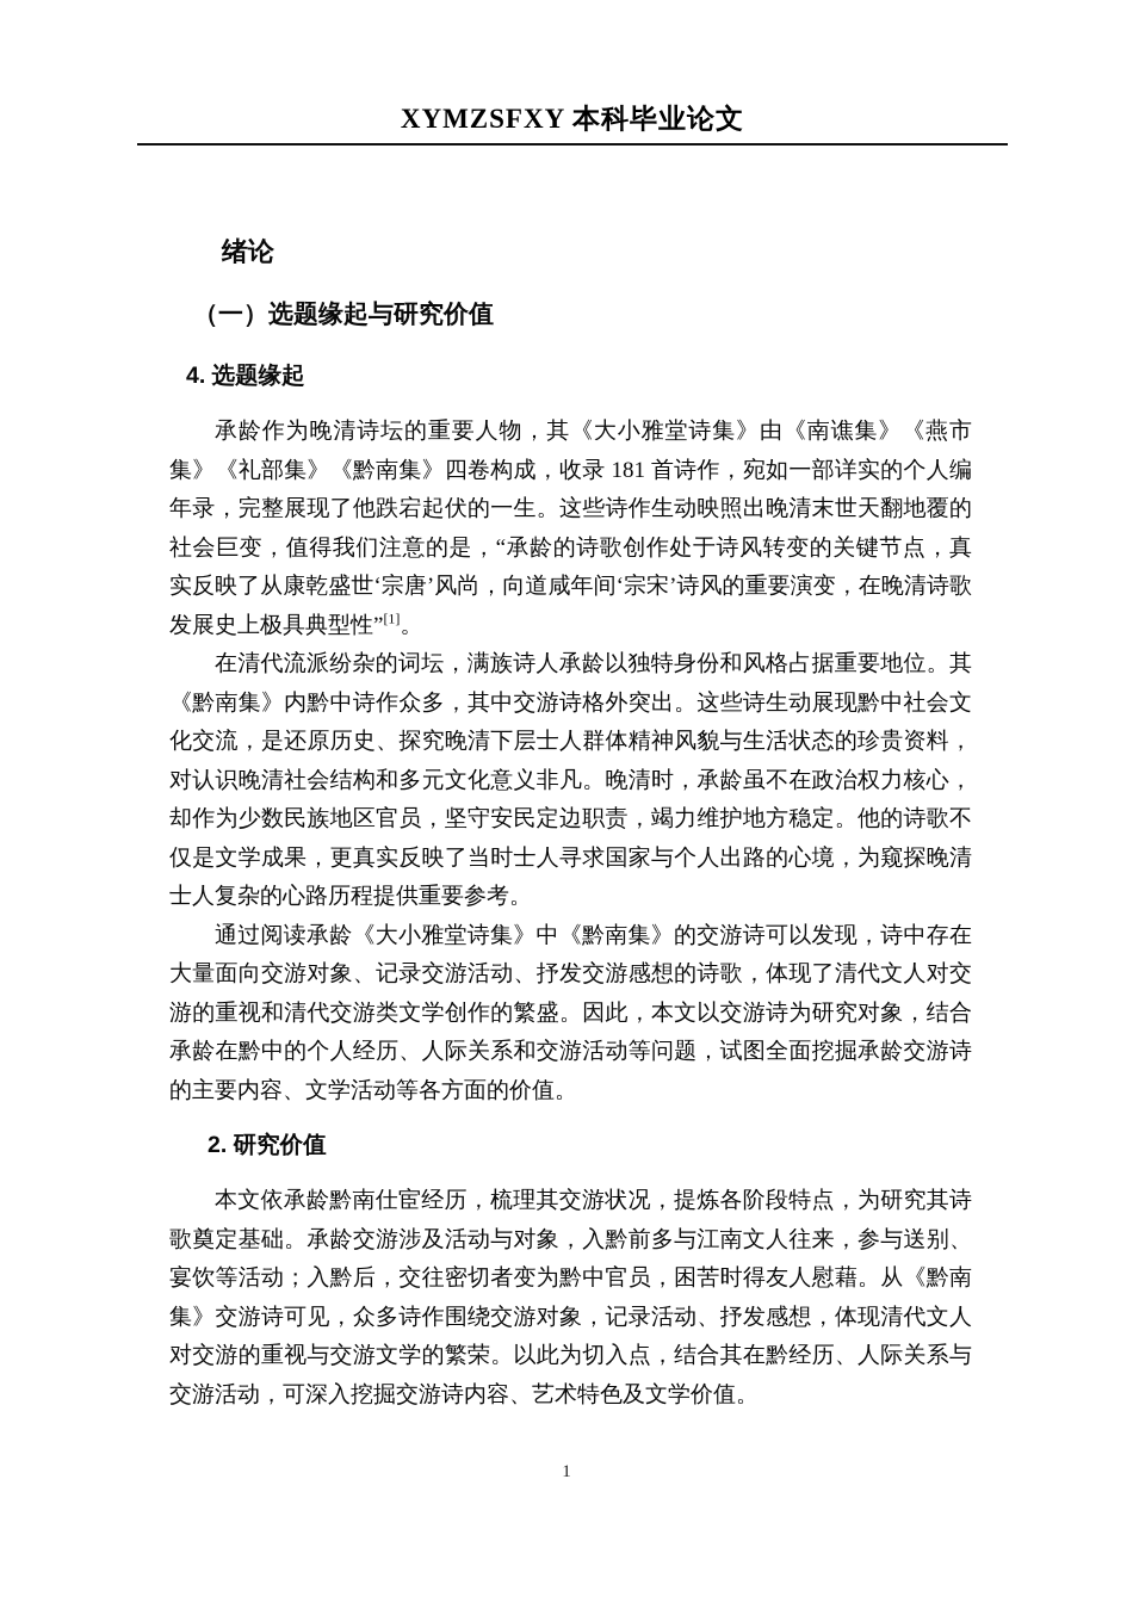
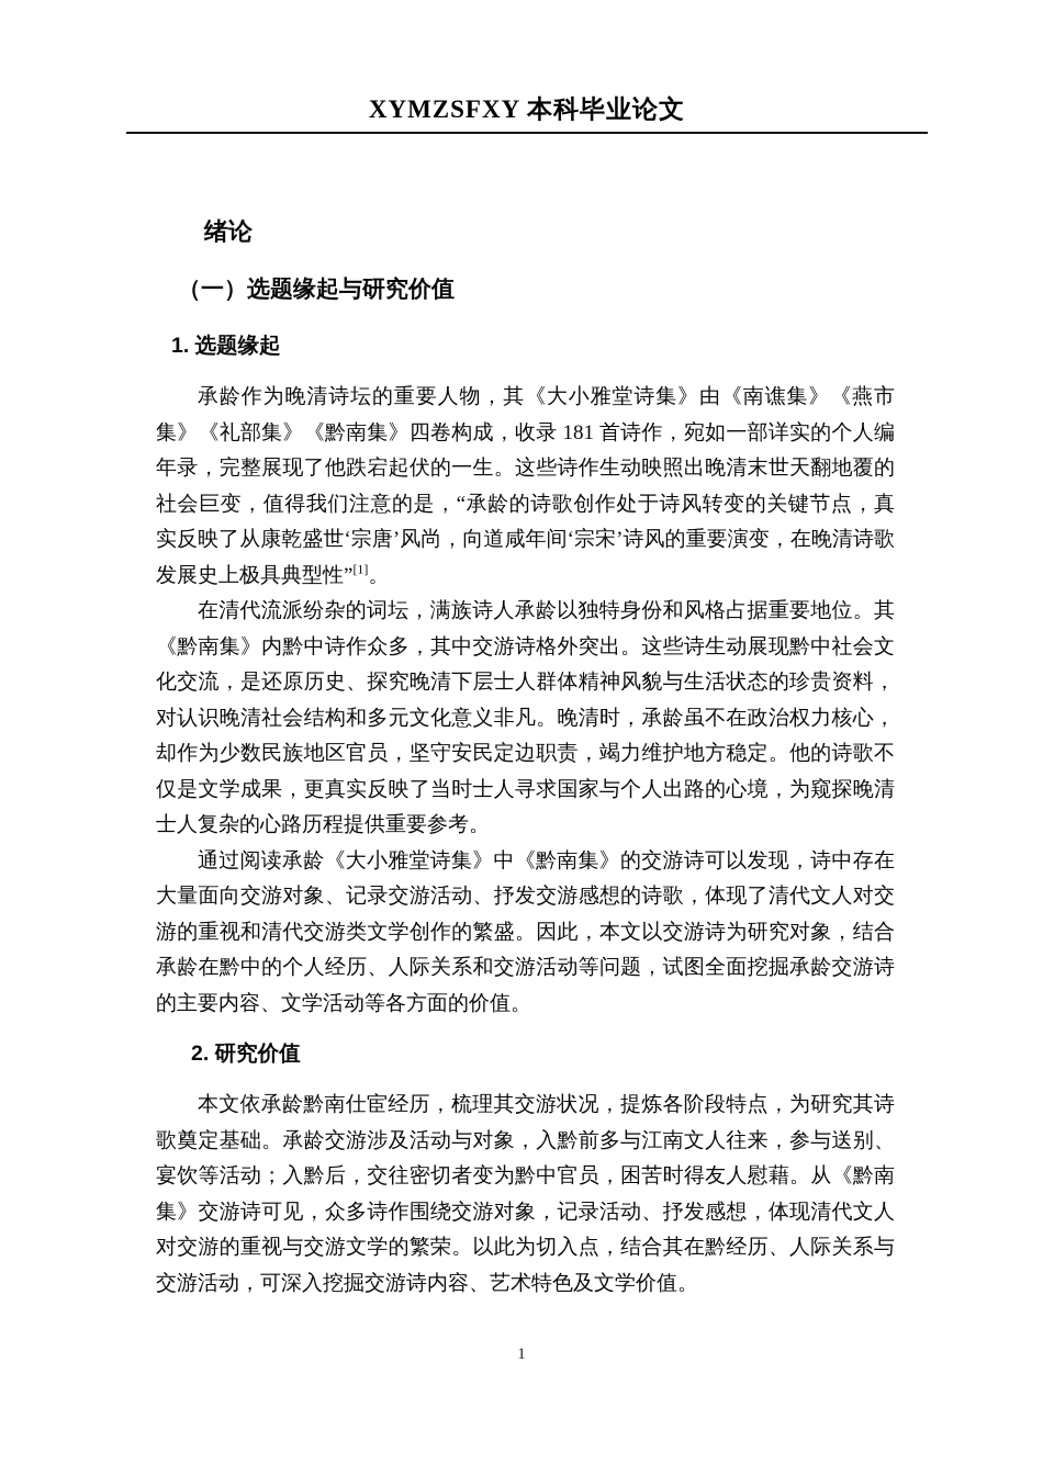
  XYMZSFXY 本科毕业论文
  绪论
  （一）选题缘起与研究价值
- 4. 选题缘起
+ 1. 选题缘起
  承龄作为晚清诗坛的重要人物，其《大小雅堂诗集》由《南谯集》《燕市集》《礼部集》《黔南集》四卷构成，收录 181 首诗作，宛如一部详实的个人编年录，完整展现了他跌宕起伏的一生。这些诗作生动映照出晚清末世天翻地覆的社会巨变，值得我们注意的是，“承龄的诗歌创作处于诗风转变的关键节点，真实反映了从康乾盛世‘宗唐’风尚，向道咸年间‘宗宋’诗风的重要演变，在晚清诗歌发展史上极具典型性”[1]。
  在清代流派纷杂的词坛，满族诗人承龄以独特身份和风格占据重要地位。其《黔南集》内黔中诗作众多，其中交游诗格外突出。这些诗生动展现黔中社会文化交流，是还原历史、探究晚清下层士人群体精神风貌与生活状态的珍贵资料，对认识晚清社会结构和多元文化意义非凡。晚清时，承龄虽不在政治权力核心，却作为少数民族地区官员，坚守安民定边职责，竭力维护地方稳定。他的诗歌不仅是文学成果，更真实反映了当时士人寻求国家与个人出路的心境，为窥探晚清士人复杂的心路历程提供重要参考。
  通过阅读承龄《大小雅堂诗集》中《黔南集》的交游诗可以发现，诗中存在大量面向交游对象、记录交游活动、抒发交游感想的诗歌，体现了清代文人对交游的重视和清代交游类文学创作的繁盛。因此，本文以交游诗为研究对象，结合承龄在黔中的个人经历、人际关系和交游活动等问题，试图全面挖掘承龄交游诗的主要内容、文学活动等各方面的价值。
  2. 研究价值
  本文依承龄黔南仕宦经历，梳理其交游状况，提炼各阶段特点，为研究其诗歌奠定基础。承龄交游涉及活动与对象，入黔前多与江南文人往来，参与送别、宴饮等活动；入黔后，交往密切者变为黔中官员，困苦时得友人慰藉。从《黔南集》交游诗可见，众多诗作围绕交游对象，记录活动、抒发感想，体现清代文人对交游的重视与交游文学的繁荣。以此为切入点，结合其在黔经历、人际关系与交游活动，可深入挖掘交游诗内容、艺术特色及文学价值。
  1
